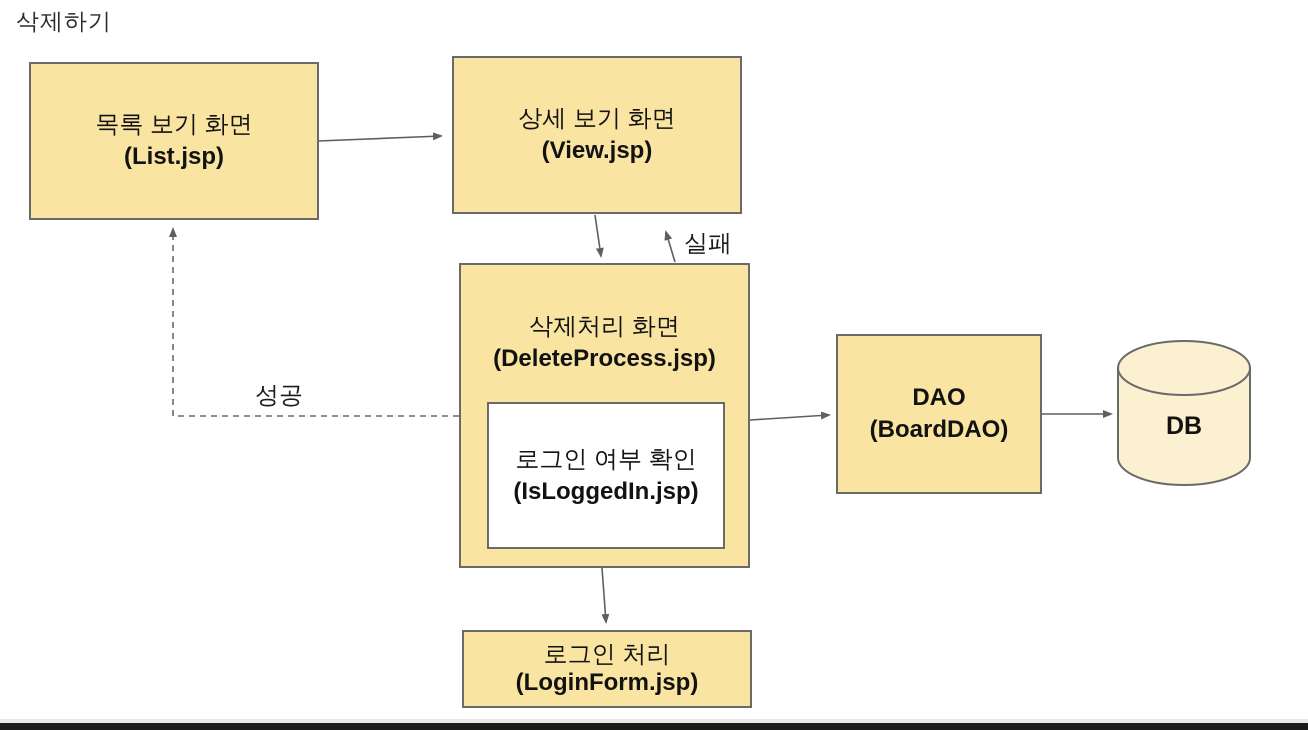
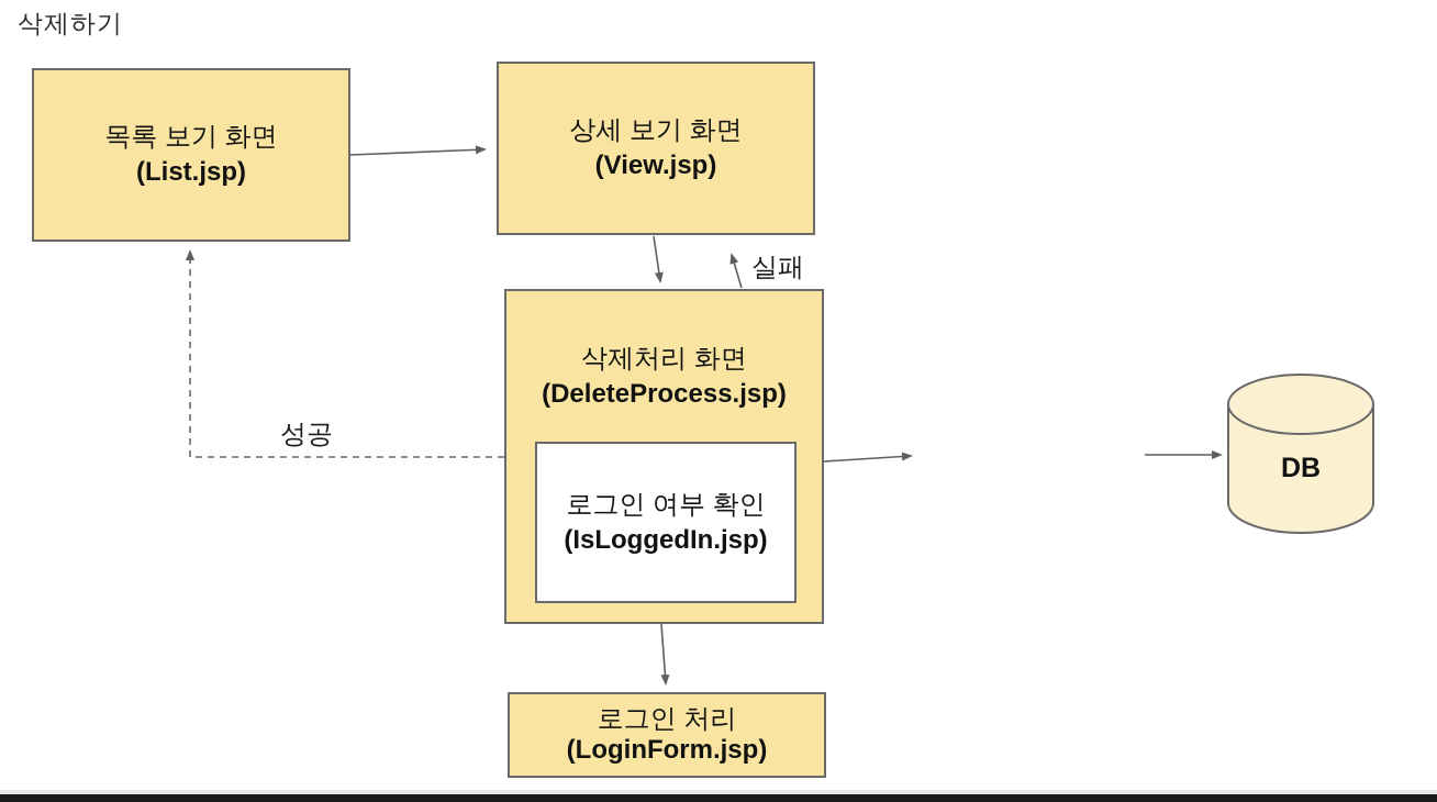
  삭제하기
  목록 보기 화면
  (List.jsp)
  상세 보기 화면
  (View.jsp)
  삭제처리 화면
  (DeleteProcess.jsp)
  로그인 여부 확인
  (IsLoggedIn.jsp)
- DAO
- (BoardDAO)
  로그인 처리
  (LoginForm.jsp)
  DB
  실패
  성공
